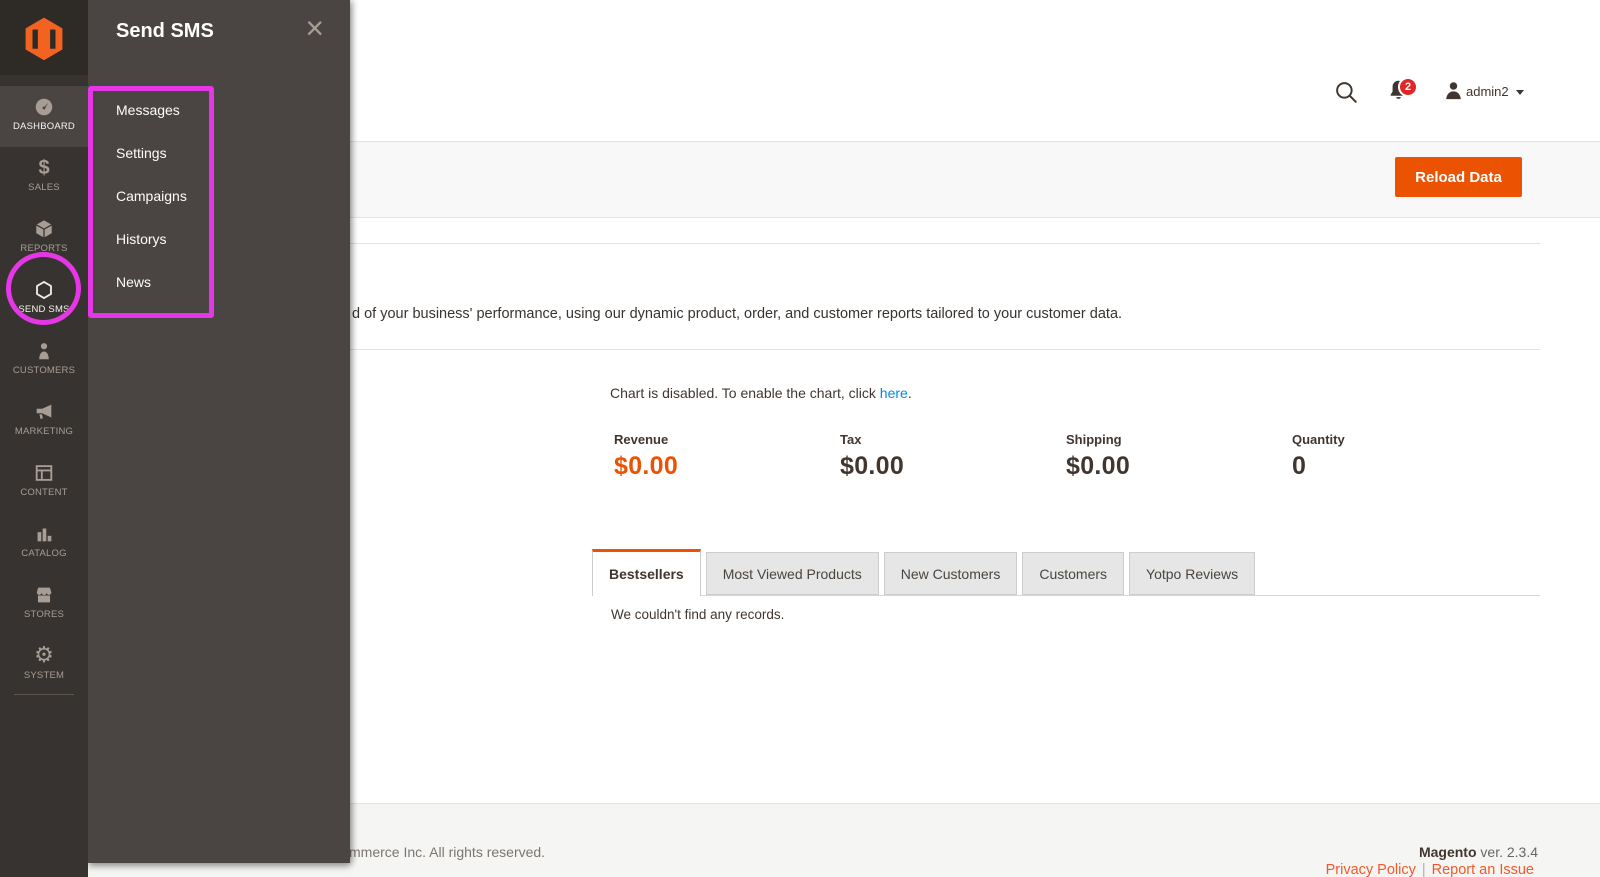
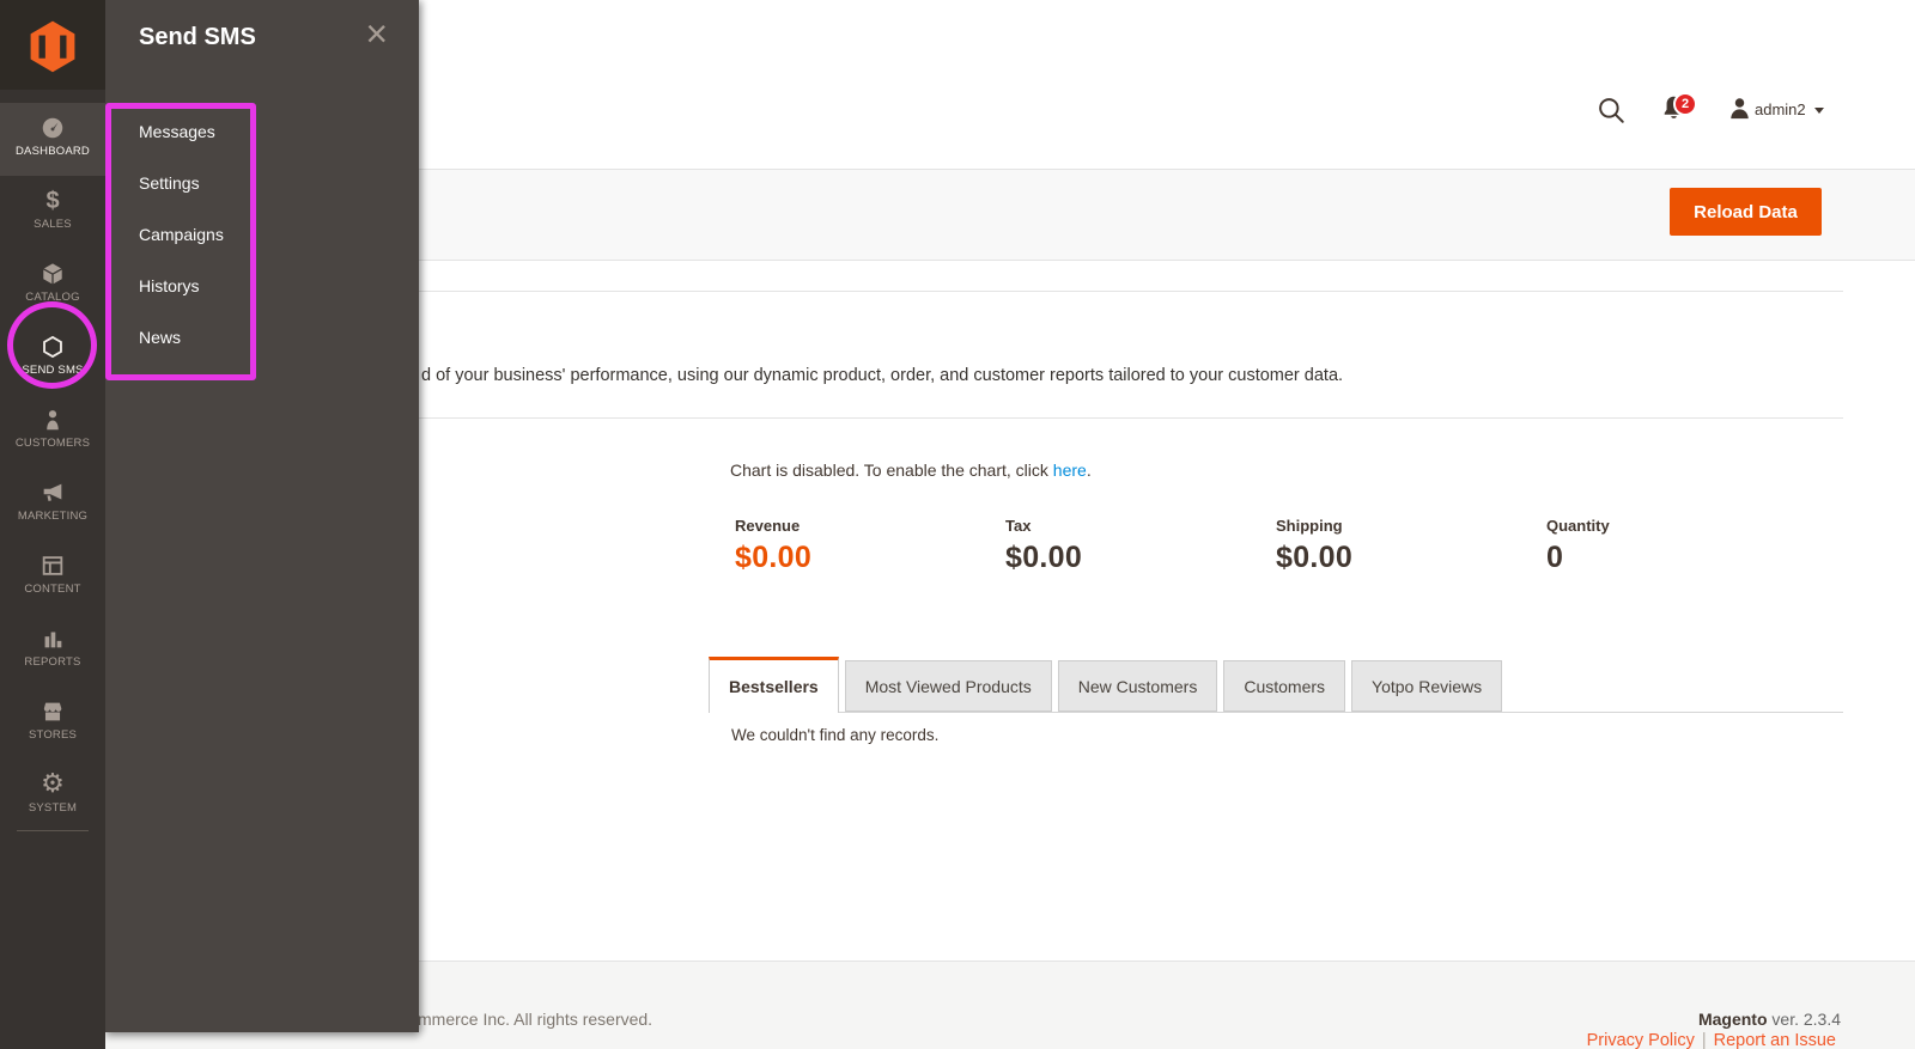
  Reload Data
  2
  admin2
  d of your business' performance, using our dynamic product, order, and customer reports tailored to your customer data.
  Chart is disabled. To enable the chart, click here.
  Revenue
  $0.00
  Tax
  $0.00
  Shipping
  $0.00
  Quantity
  0
  Bestsellers
  Most Viewed Products
  New Customers
  Customers
  Yotpo Reviews
  We couldn't find any records.
  mmerce Inc. All rights reserved.
  Magento ver. 2.3.4
  Privacy Policy | Report an Issue
  DASHBOARD
  $
  SALES
- REPORTS
+ CATALOG
  SEND SMS
  CUSTOMERS
  MARKETING
  CONTENT
- CATALOG
+ REPORTS
  STORES
  ⚙
  SYSTEM
  Send SMS
  ×
  Messages
  Settings
  Campaigns
  Historys
  News
